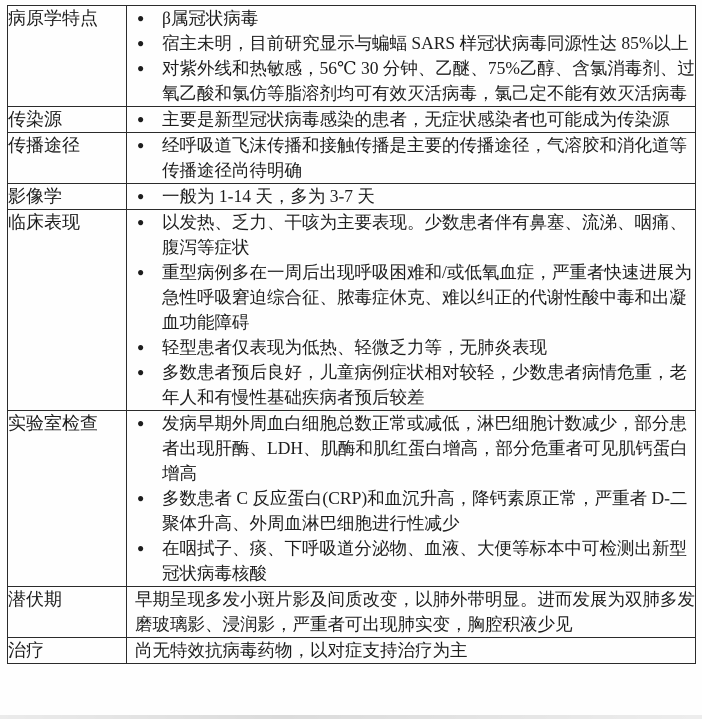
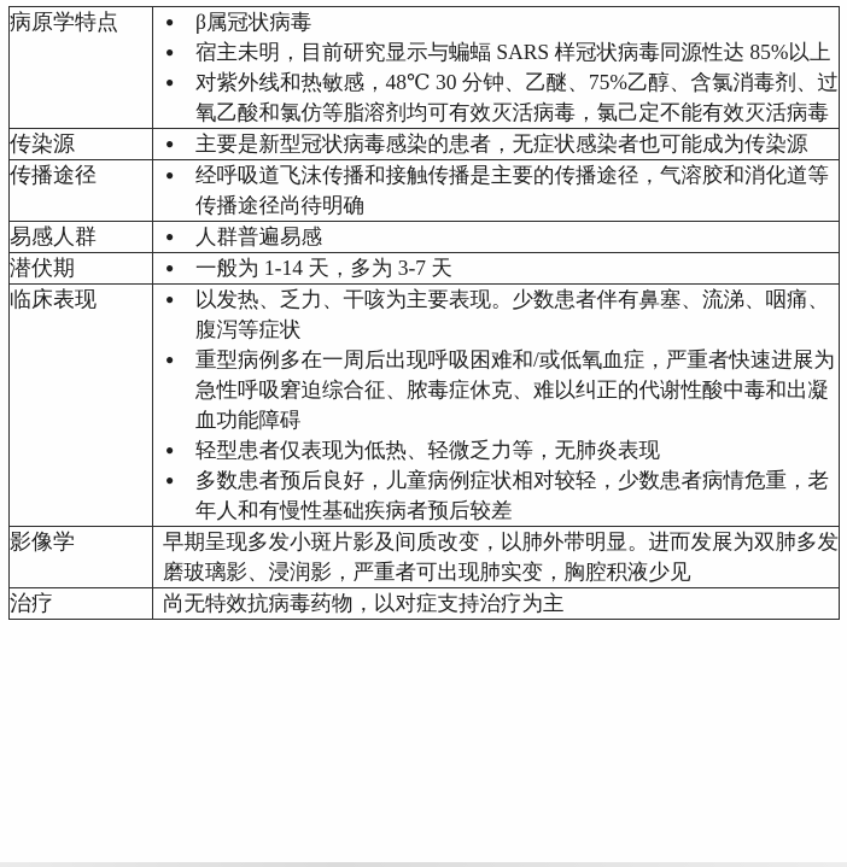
- 病原学特点	● β属冠状病毒● 宿主未明，目前研究显示与蝙蝠 SARS 样冠状病毒同源性达 85%以上● 对紫外线和热敏感，56℃ 30 分钟、乙醚、75%乙醇、含氯消毒剂、过氧乙酸和氯仿等脂溶剂均可有效灭活病毒，氯己定不能有效灭活病毒
+ 病原学特点	● β属冠状病毒● 宿主未明，目前研究显示与蝙蝠 SARS 样冠状病毒同源性达 85%以上● 对紫外线和热敏感，48℃ 30 分钟、乙醚、75%乙醇、含氯消毒剂、过氧乙酸和氯仿等脂溶剂均可有效灭活病毒，氯己定不能有效灭活病毒
  传染源	● 主要是新型冠状病毒感染的患者，无症状感染者也可能成为传染源
  传播途径	● 经呼吸道飞沫传播和接触传播是主要的传播途径，气溶胶和消化道等传播途径尚待明确
+ 易感人群	● 人群普遍易感
- 影像学	● 一般为 1-14 天，多为 3-7 天
+ 潜伏期	● 一般为 1-14 天，多为 3-7 天
  临床表现	● 以发热、乏力、干咳为主要表现。少数患者伴有鼻塞、流涕、咽痛、腹泻等症状● 重型病例多在一周后出现呼吸困难和/或低氧血症，严重者快速进展为急性呼吸窘迫综合征、脓毒症休克、难以纠正的代谢性酸中毒和出凝血功能障碍● 轻型患者仅表现为低热、轻微乏力等，无肺炎表现● 多数患者预后良好，儿童病例症状相对较轻，少数患者病情危重，老年人和有慢性基础疾病者预后较差
- 实验室检查	● 发病早期外周血白细胞总数正常或减低，淋巴细胞计数减少，部分患者出现肝酶、LDH、肌酶和肌红蛋白增高，部分危重者可见肌钙蛋白增高● 多数患者 C 反应蛋白(CRP)和血沉升高，降钙素原正常，严重者 D-二聚体升高、外周血淋巴细胞进行性减少● 在咽拭子、痰、下呼吸道分泌物、血液、大便等标本中可检测出新型冠状病毒核酸
- 潜伏期	早期呈现多发小斑片影及间质改变，以肺外带明显。进而发展为双肺多发磨玻璃影、浸润影，严重者可出现肺实变，胸腔积液少见
+ 影像学	早期呈现多发小斑片影及间质改变，以肺外带明显。进而发展为双肺多发磨玻璃影、浸润影，严重者可出现肺实变，胸腔积液少见
  治疗	尚无特效抗病毒药物，以对症支持治疗为主
